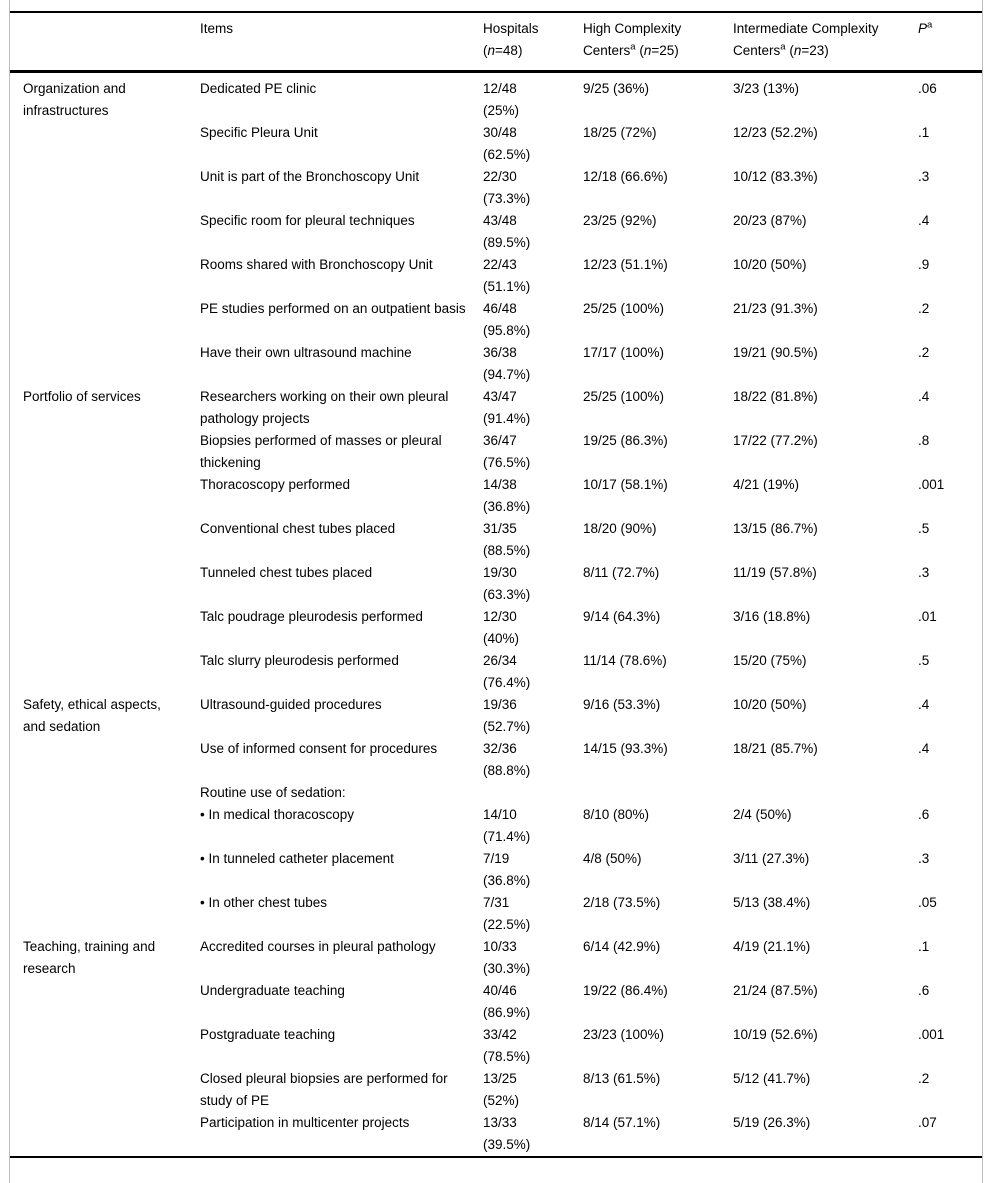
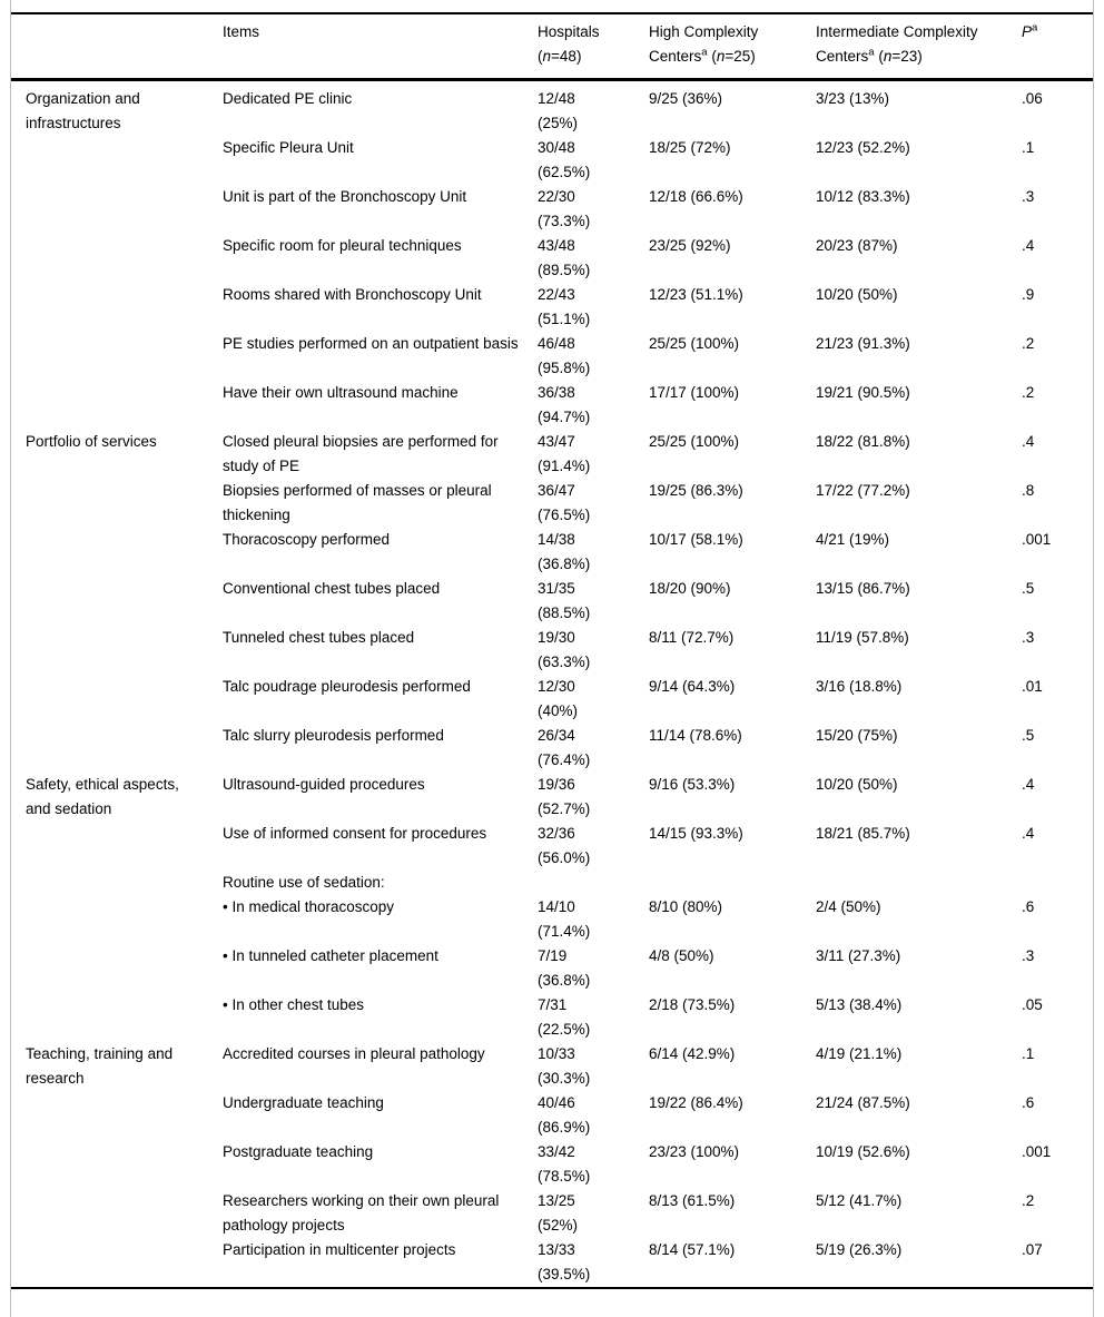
  	Items	Hospitals (n=48)	High Complexity Centersa (n=25)	Intermediate Complexity Centersa (n=23)	Pa
  Organization and infrastructures	Dedicated PE clinic	12/48(25%)	9/25 (36%)	3/23 (13%)	.06
  Specific Pleura Unit	30/48(62.5%)	18/25 (72%)	12/23 (52.2%)	.1
  Unit is part of the Bronchoscopy Unit	22/30(73.3%)	12/18 (66.6%)	10/12 (83.3%)	.3
  Specific room for pleural techniques	43/48(89.5%)	23/25 (92%)	20/23 (87%)	.4
  Rooms shared with Bronchoscopy Unit	22/43(51.1%)	12/23 (51.1%)	10/20 (50%)	.9
  PE studies performed on an outpatient basis	46/48(95.8%)	25/25 (100%)	21/23 (91.3%)	.2
  Have their own ultrasound machine	36/38(94.7%)	17/17 (100%)	19/21 (90.5%)	.2
- Portfolio of services	Researchers working on their own pleural pathology projects	43/47(91.4%)	25/25 (100%)	18/22 (81.8%)	.4
+ Portfolio of services	Closed pleural biopsies are performed for study of PE	43/47(91.4%)	25/25 (100%)	18/22 (81.8%)	.4
  Biopsies performed of masses or pleural thickening	36/47(76.5%)	19/25 (86.3%)	17/22 (77.2%)	.8
  Thoracoscopy performed	14/38(36.8%)	10/17 (58.1%)	4/21 (19%)	.001
  Conventional chest tubes placed	31/35(88.5%)	18/20 (90%)	13/15 (86.7%)	.5
  Tunneled chest tubes placed	19/30(63.3%)	8/11 (72.7%)	11/19 (57.8%)	.3
  Talc poudrage pleurodesis performed	12/30(40%)	9/14 (64.3%)	3/16 (18.8%)	.01
  Talc slurry pleurodesis performed	26/34(76.4%)	11/14 (78.6%)	15/20 (75%)	.5
  Safety, ethical aspects, and sedation	Ultrasound-guided procedures	19/36(52.7%)	9/16 (53.3%)	10/20 (50%)	.4
- Use of informed consent for procedures	32/36(88.8%)	14/15 (93.3%)	18/21 (85.7%)	.4
+ Use of informed consent for procedures	32/36(56.0%)	14/15 (93.3%)	18/21 (85.7%)	.4
  Routine use of sedation:
  • In medical thoracoscopy	14/10(71.4%)	8/10 (80%)	2/4 (50%)	.6
  • In tunneled catheter placement	7/19(36.8%)	4/8 (50%)	3/11 (27.3%)	.3
  • In other chest tubes	7/31(22.5%)	2/18 (73.5%)	5/13 (38.4%)	.05
  Teaching, training and research	Accredited courses in pleural pathology	10/33(30.3%)	6/14 (42.9%)	4/19 (21.1%)	.1
  Undergraduate teaching	40/46(86.9%)	19/22 (86.4%)	21/24 (87.5%)	.6
  Postgraduate teaching	33/42(78.5%)	23/23 (100%)	10/19 (52.6%)	.001
- Closed pleural biopsies are performed for study of PE	13/25(52%)	8/13 (61.5%)	5/12 (41.7%)	.2
+ Researchers working on their own pleural pathology projects	13/25(52%)	8/13 (61.5%)	5/12 (41.7%)	.2
  Participation in multicenter projects	13/33(39.5%)	8/14 (57.1%)	5/19 (26.3%)	.07
